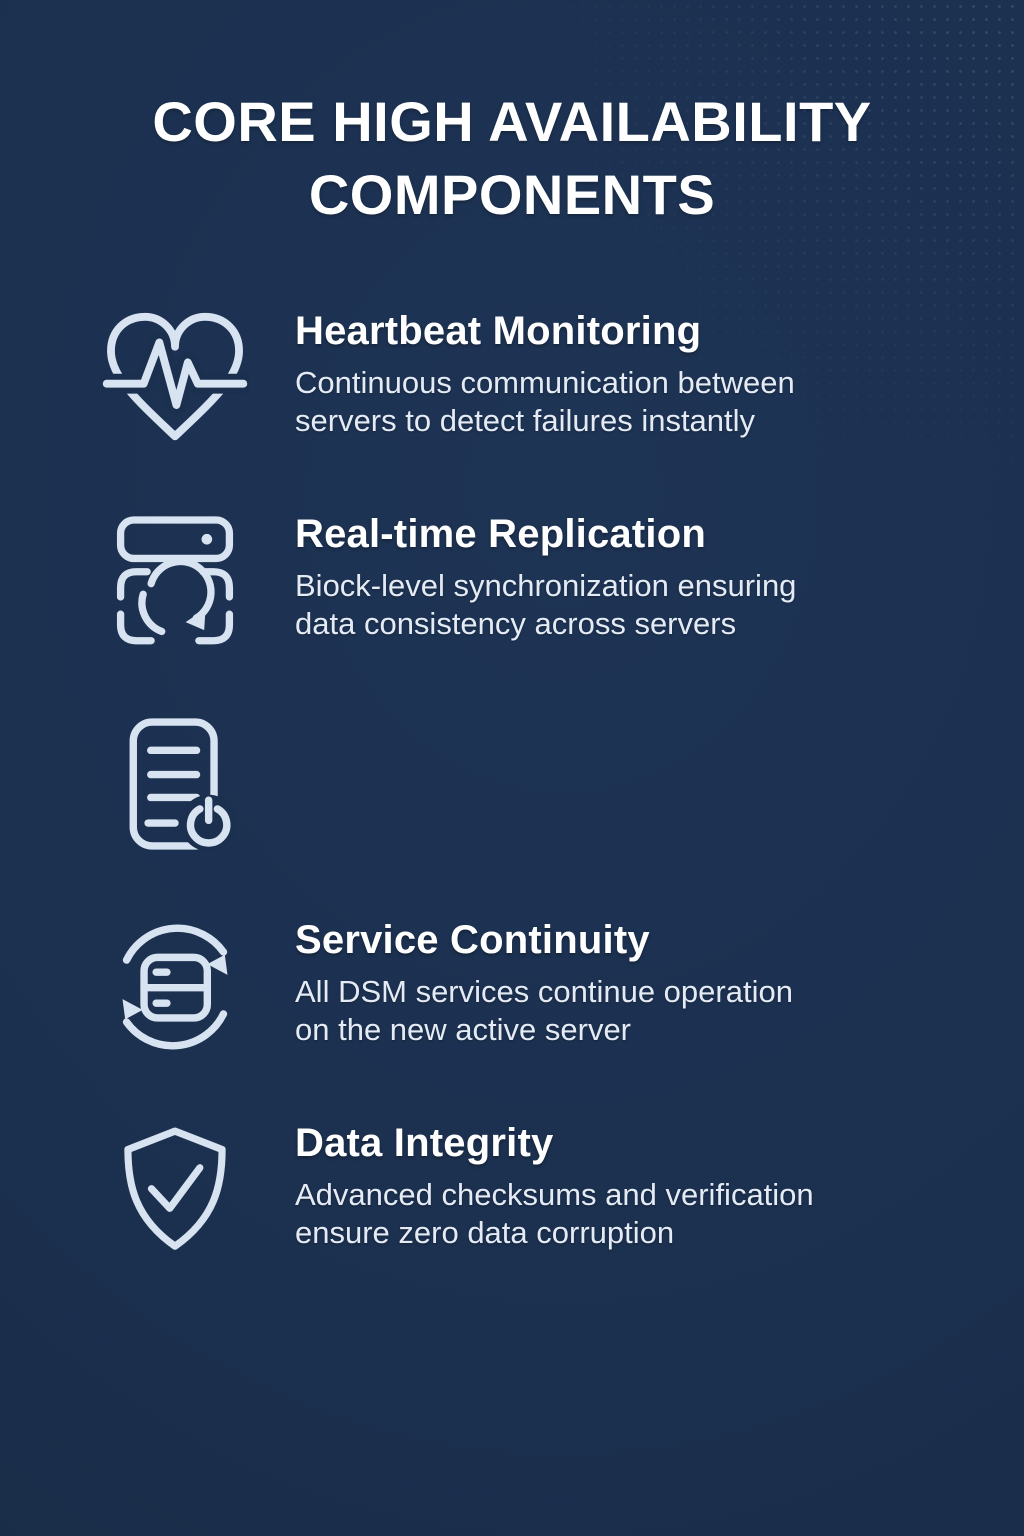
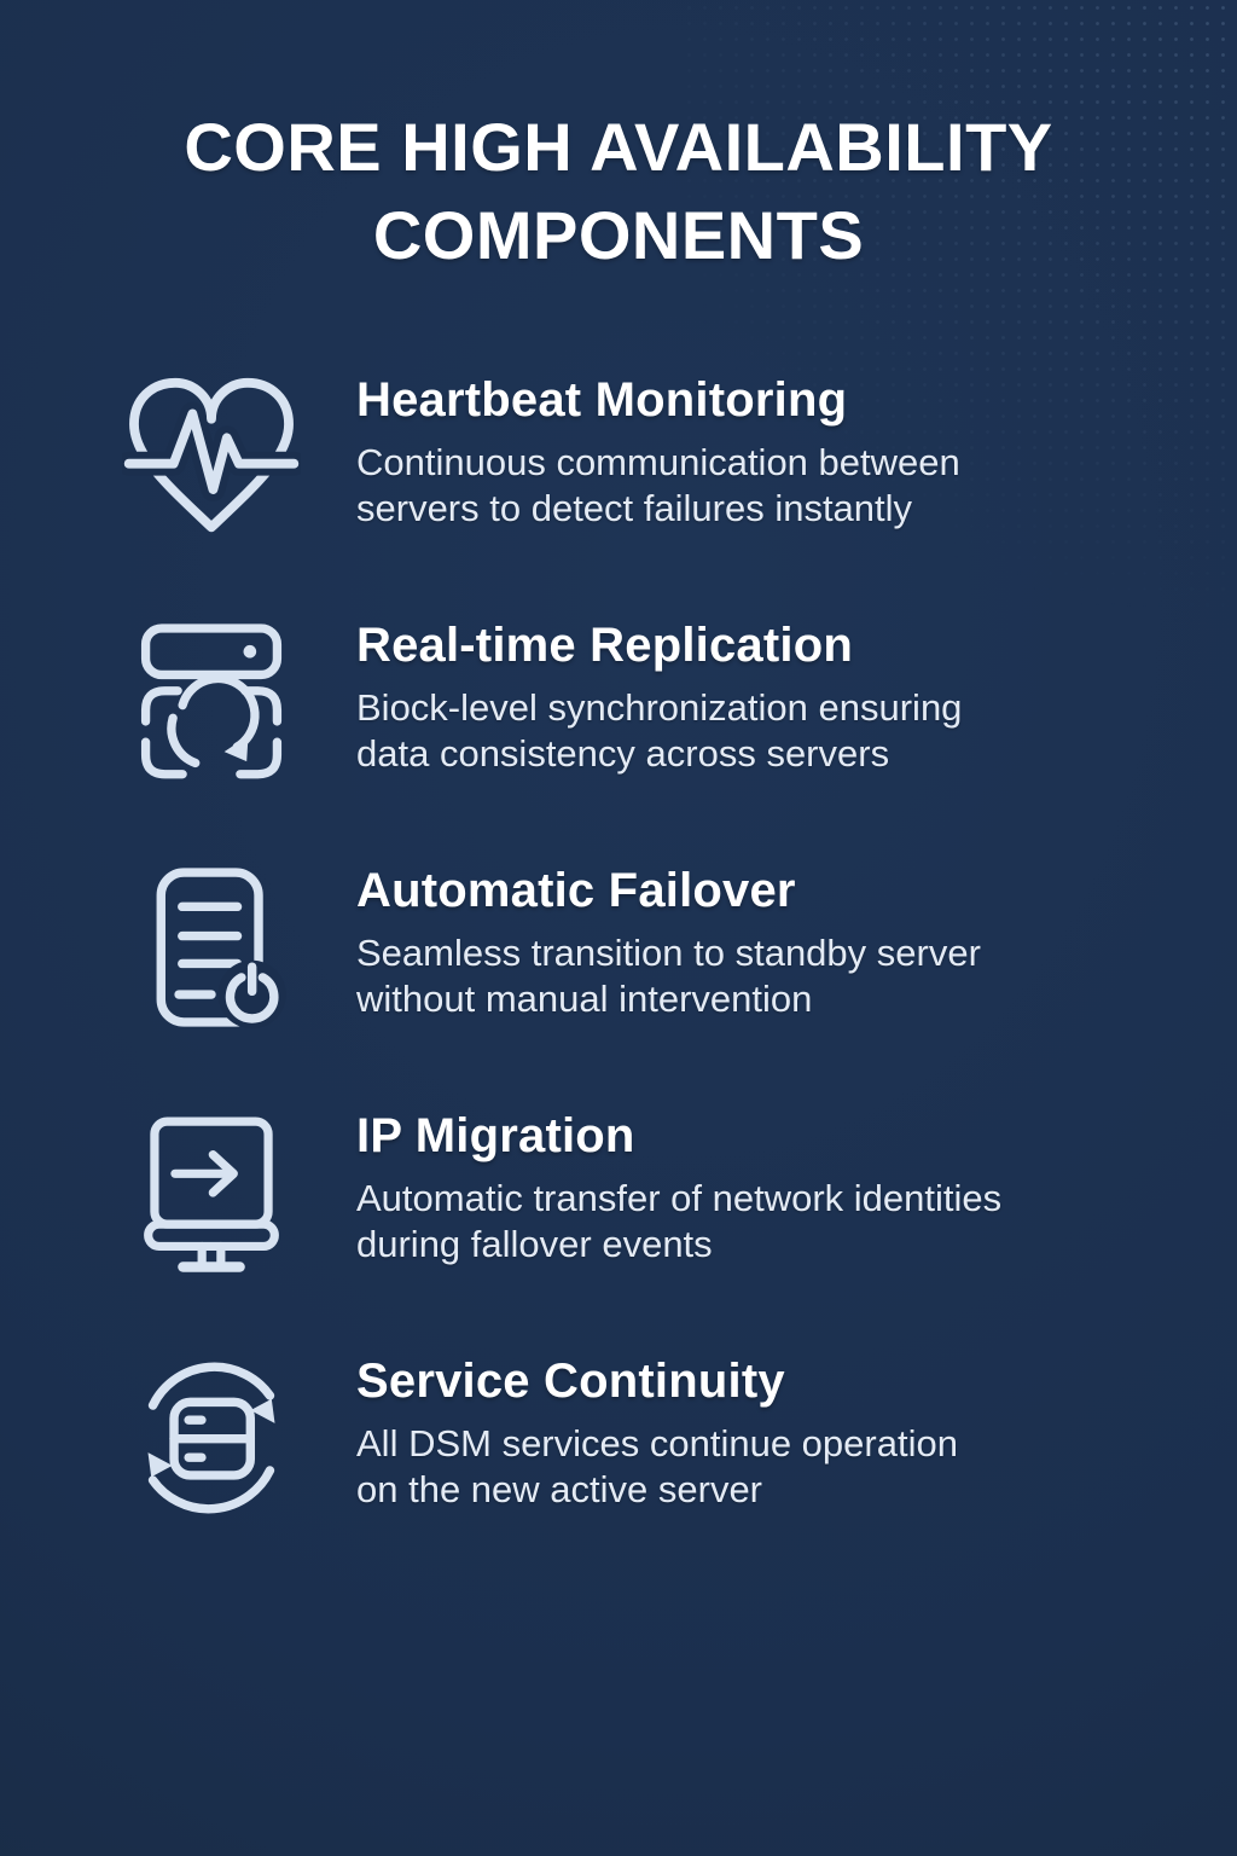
  CORE HIGH AVAILABILITY
  COMPONENTS
  Heartbeat Monitoring
  Continuous communication between
  servers to detect failures instantly
  Real-time Replication
  Biock-level synchronization ensuring
  data consistency across servers
+ Automatic Failover
+ Seamless transition to standby server
+ without manual intervention
+ IP Migration
+ Automatic transfer of network identities
+ during fallover events
  Service Continuity
  All DSM services continue operation
  on the new active server
- Data Integrity
- Advanced checksums and verification
- ensure zero data corruption
